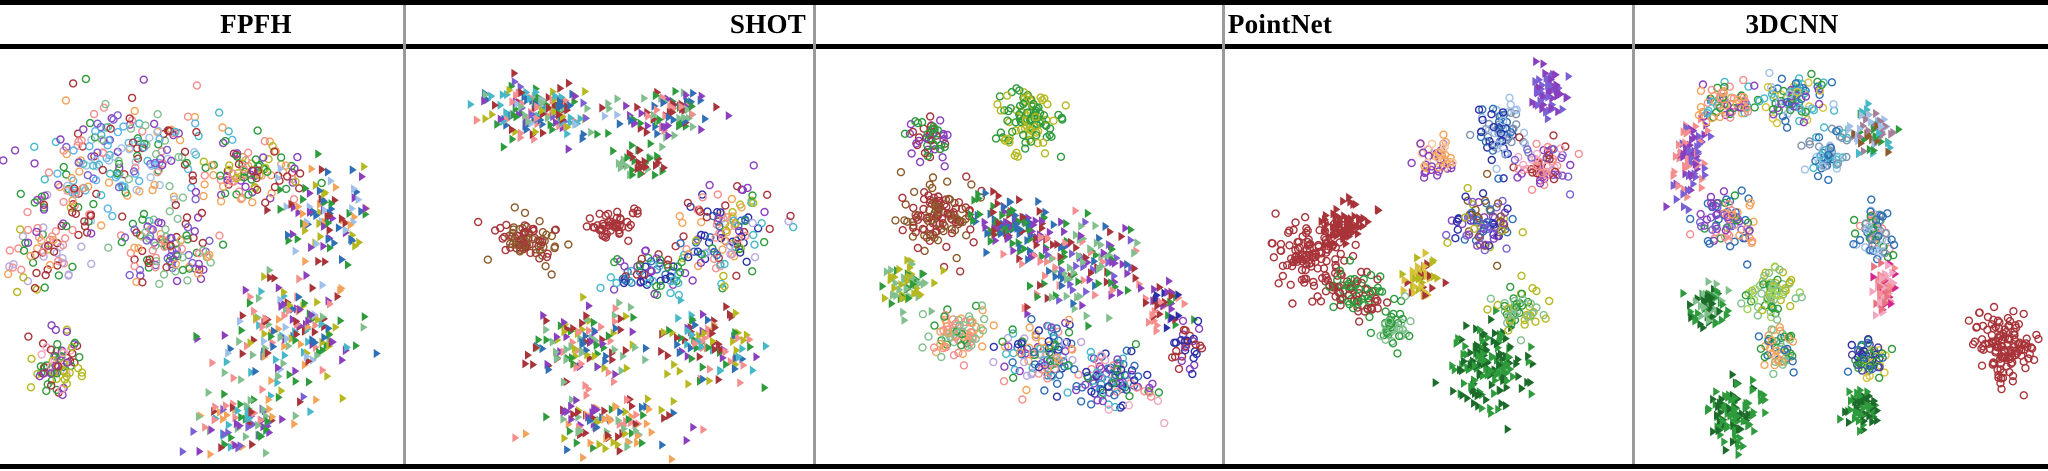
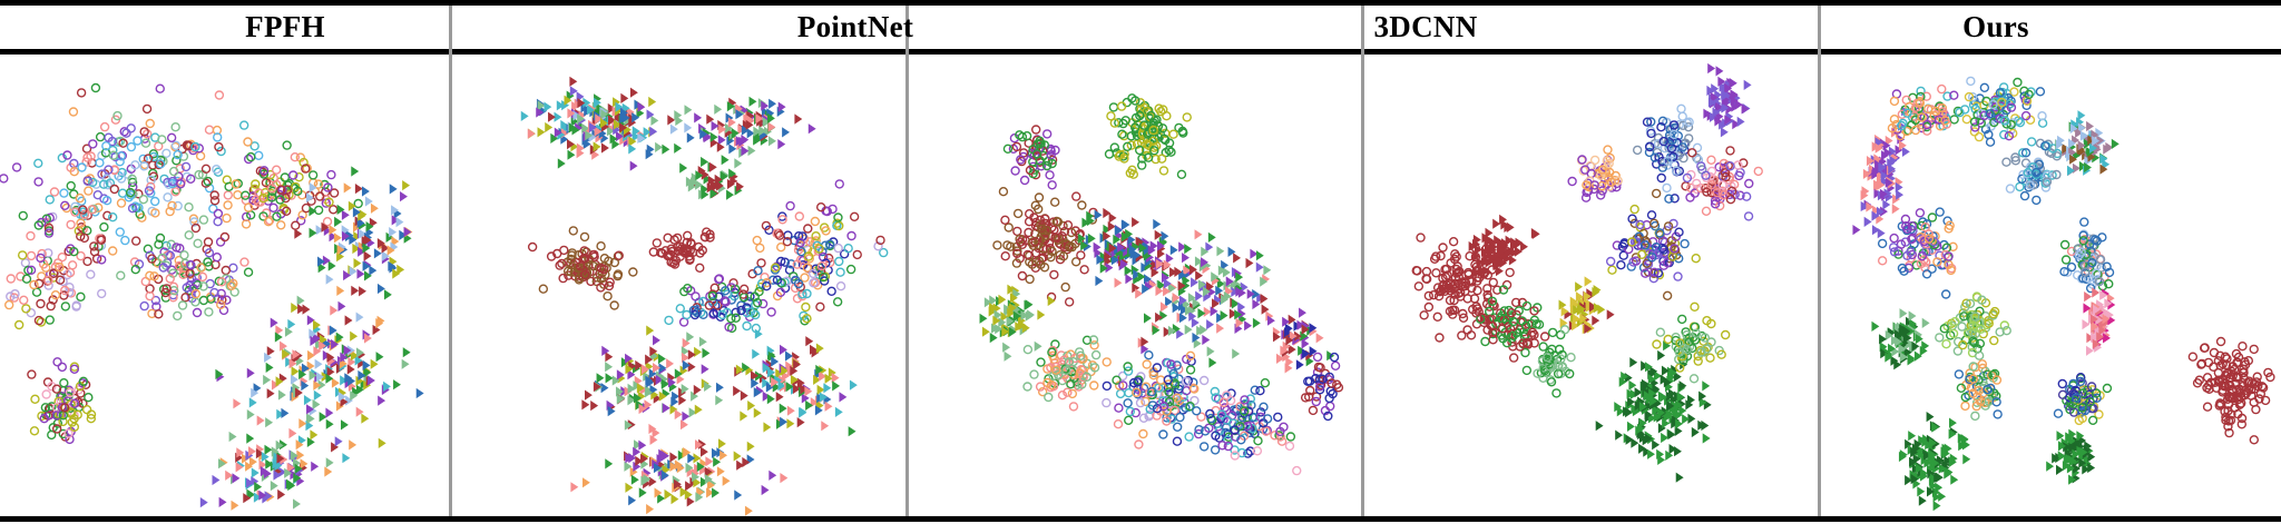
  FPFH
- SHOT
  PointNet
  3DCNN
+ Ours
